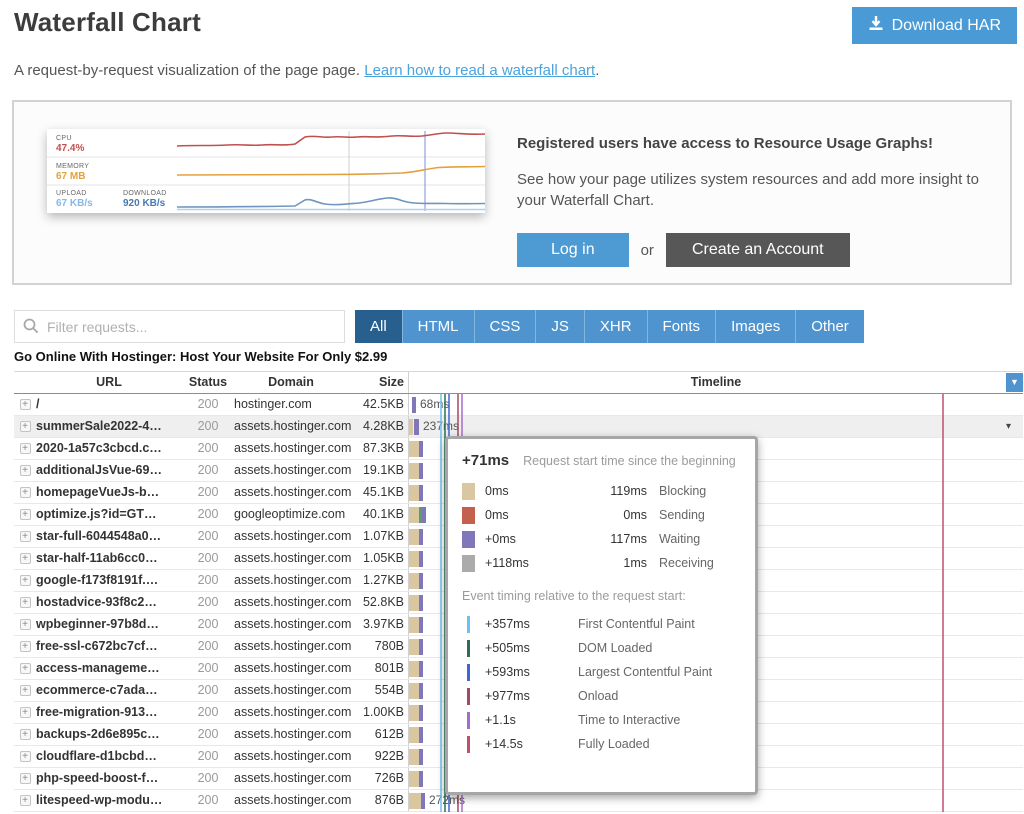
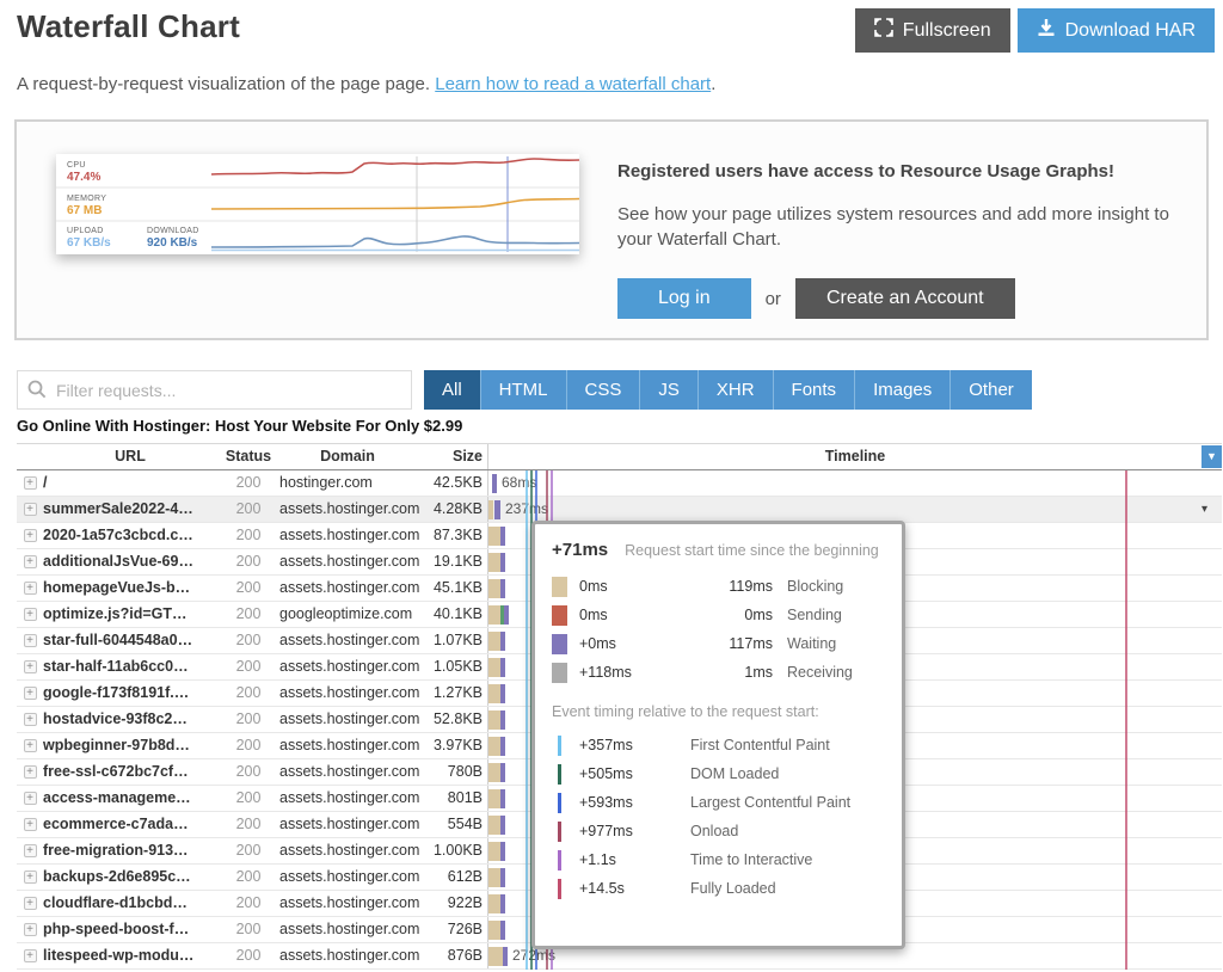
  Waterfall Chart
+ Fullscreen
  Download HAR
  A request-by-request visualization of the page page. Learn how to read a waterfall chart.
  47.4%
  67 MB
  67 KB/s
  920 KB/s
  Registered users have access to Resource Usage Graphs!
  See how your page utilizes system resources and add more insight to your Waterfall Chart.
  Log in
  or
  Create an Account
  Filter requests...
  All
  HTML
  CSS
  JS
  XHR
  Fonts
  Images
  Other
  Go Online With Hostinger: Host Your Website For Only $2.99
  URL
  Status
  Domain
  Size
  Timeline
  ▼
  +
  /
  200
  hostinger.com
  42.5KB
  68ms
  +
  summerSale2022-4…
  200
  assets.hostinger.com
  4.28KB
  237ms
  ▾
  +
  2020-1a57c3cbcd.c…
  200
  assets.hostinger.com
  87.3KB
  +
  additionalJsVue-69…
  200
  assets.hostinger.com
  19.1KB
  +
  homepageVueJs-b…
  200
  assets.hostinger.com
  45.1KB
  +
  optimize.js?id=GT…
  200
  googleoptimize.com
  40.1KB
  +
  star-full-6044548a0…
  200
  assets.hostinger.com
  1.07KB
  +
  star-half-11ab6cc0…
  200
  assets.hostinger.com
  1.05KB
  +
  google-f173f8191f.…
  200
  assets.hostinger.com
  1.27KB
  +
  hostadvice-93f8c2…
  200
  assets.hostinger.com
  52.8KB
  +
  wpbeginner-97b8d…
  200
  assets.hostinger.com
  3.97KB
  +
  free-ssl-c672bc7cf…
  200
  assets.hostinger.com
  780B
  +
  access-manageme…
  200
  assets.hostinger.com
  801B
  +
  ecommerce-c7ada…
  200
  assets.hostinger.com
  554B
  +
  free-migration-913…
  200
  assets.hostinger.com
  1.00KB
  +
  backups-2d6e895c…
  200
  assets.hostinger.com
  612B
  +
  cloudflare-d1bcbd…
  200
  assets.hostinger.com
  922B
  +
  php-speed-boost-f…
  200
  assets.hostinger.com
  726B
  +
  litespeed-wp-modu…
  200
  assets.hostinger.com
  876B
  272ms
  +71ms
  Request start time since the beginning
  0ms
  119ms
  Blocking
  0ms
  0ms
  Sending
  +0ms
  117ms
  Waiting
  +118ms
  1ms
  Receiving
  Event timing relative to the request start:
  +357ms
  First Contentful Paint
  +505ms
  DOM Loaded
  +593ms
  Largest Contentful Paint
  +977ms
  Onload
  +1.1s
  Time to Interactive
  +14.5s
  Fully Loaded
